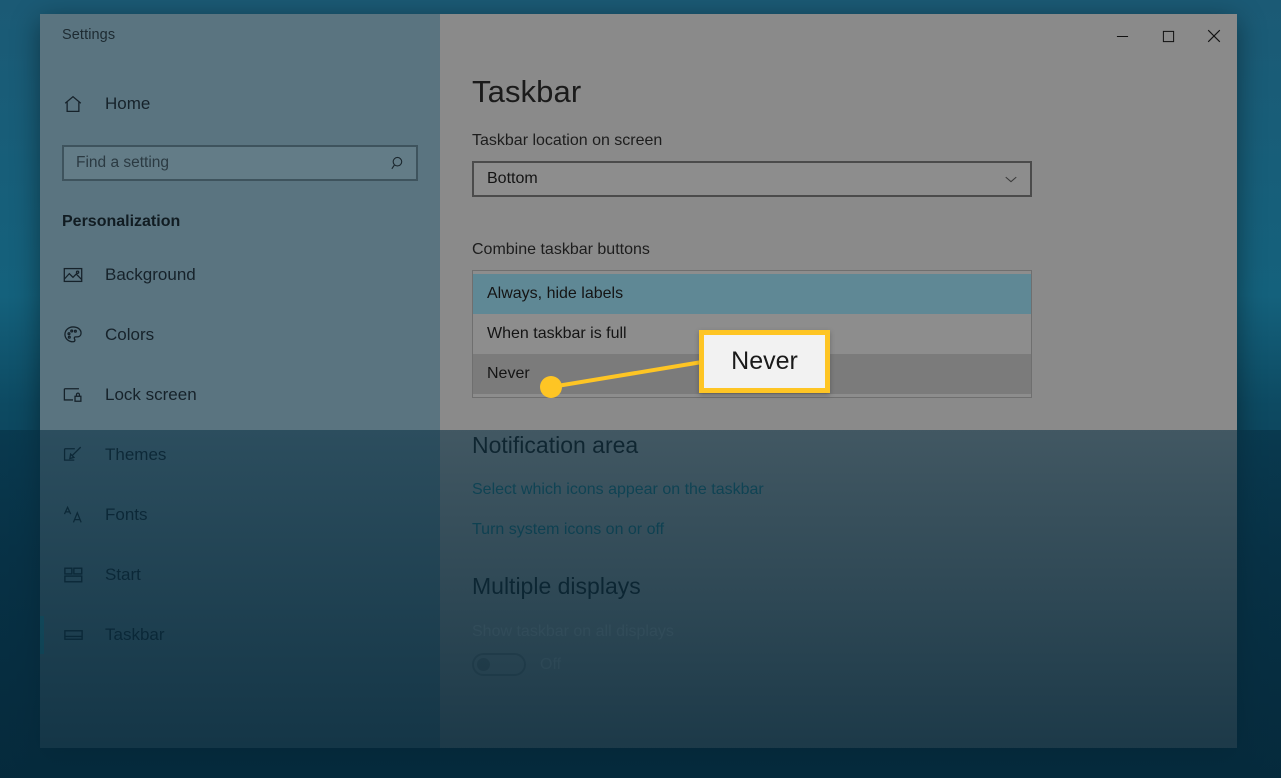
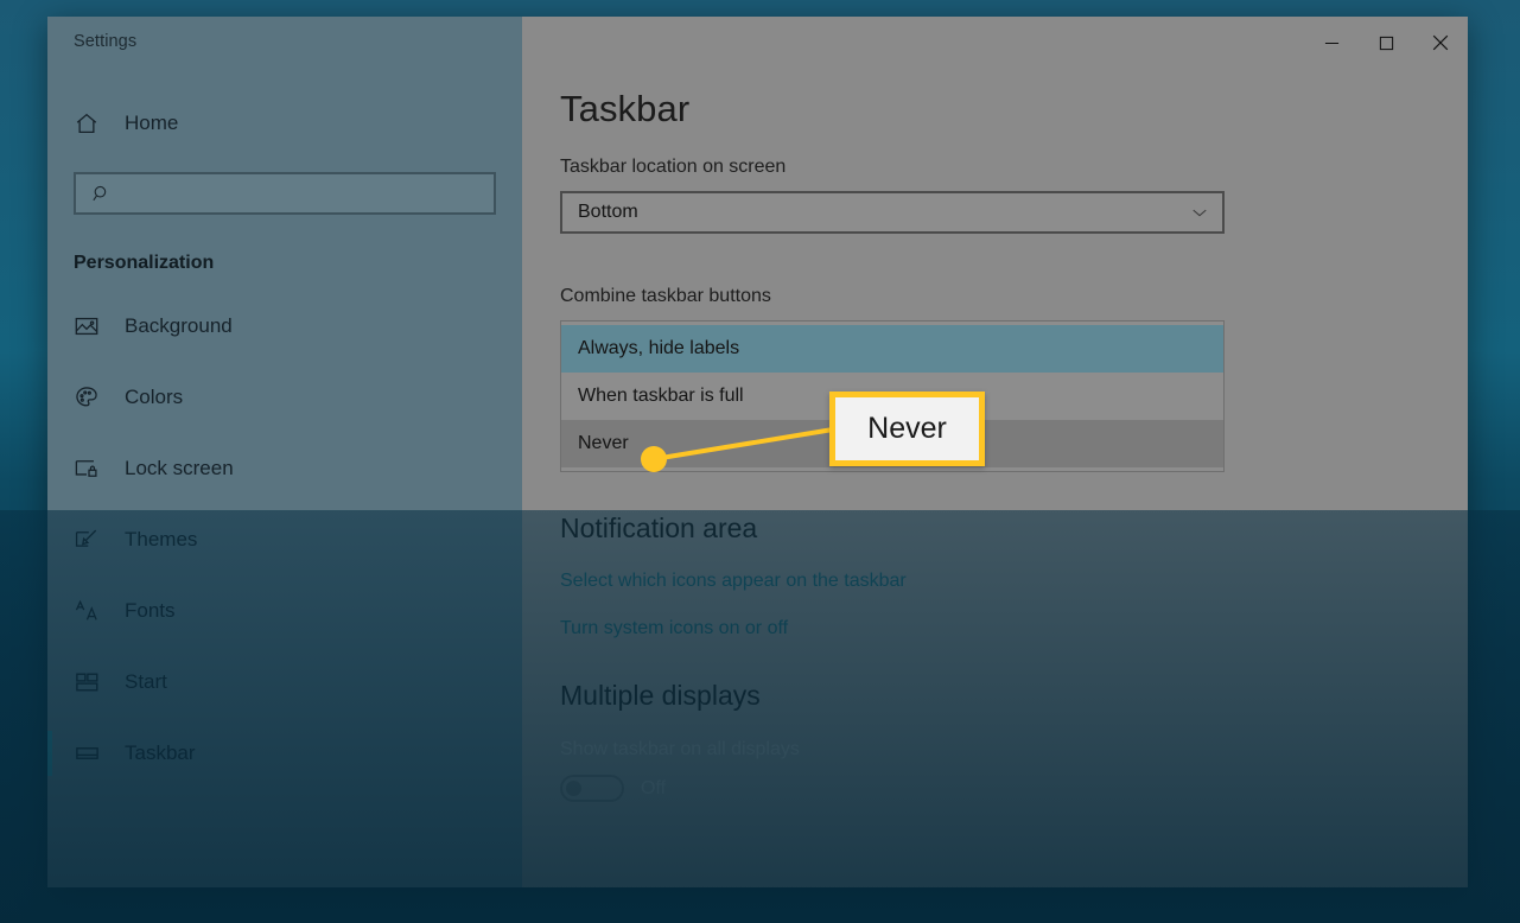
  Settings
  Home
- Find a setting
  Personalization
  Background
  Colors
  Lock screen
  Taskbar
  Taskbar location on screen
  Bottom
  Combine taskbar buttons
  Always, hide labels
  When taskbar is full
  Never
  Never
